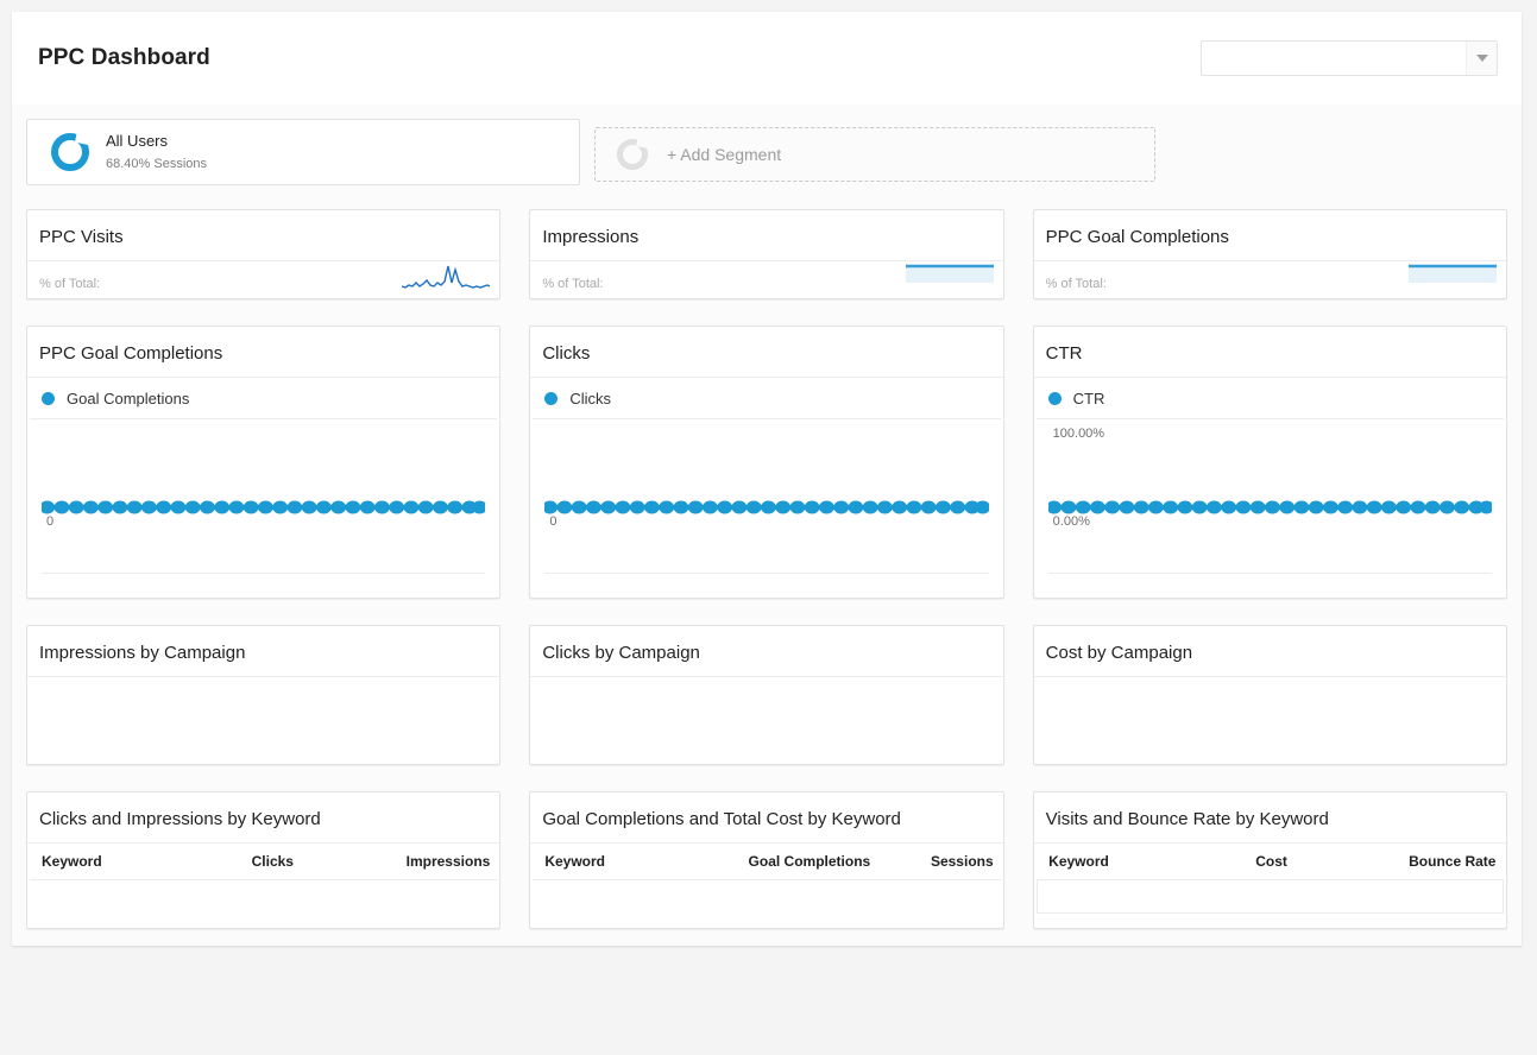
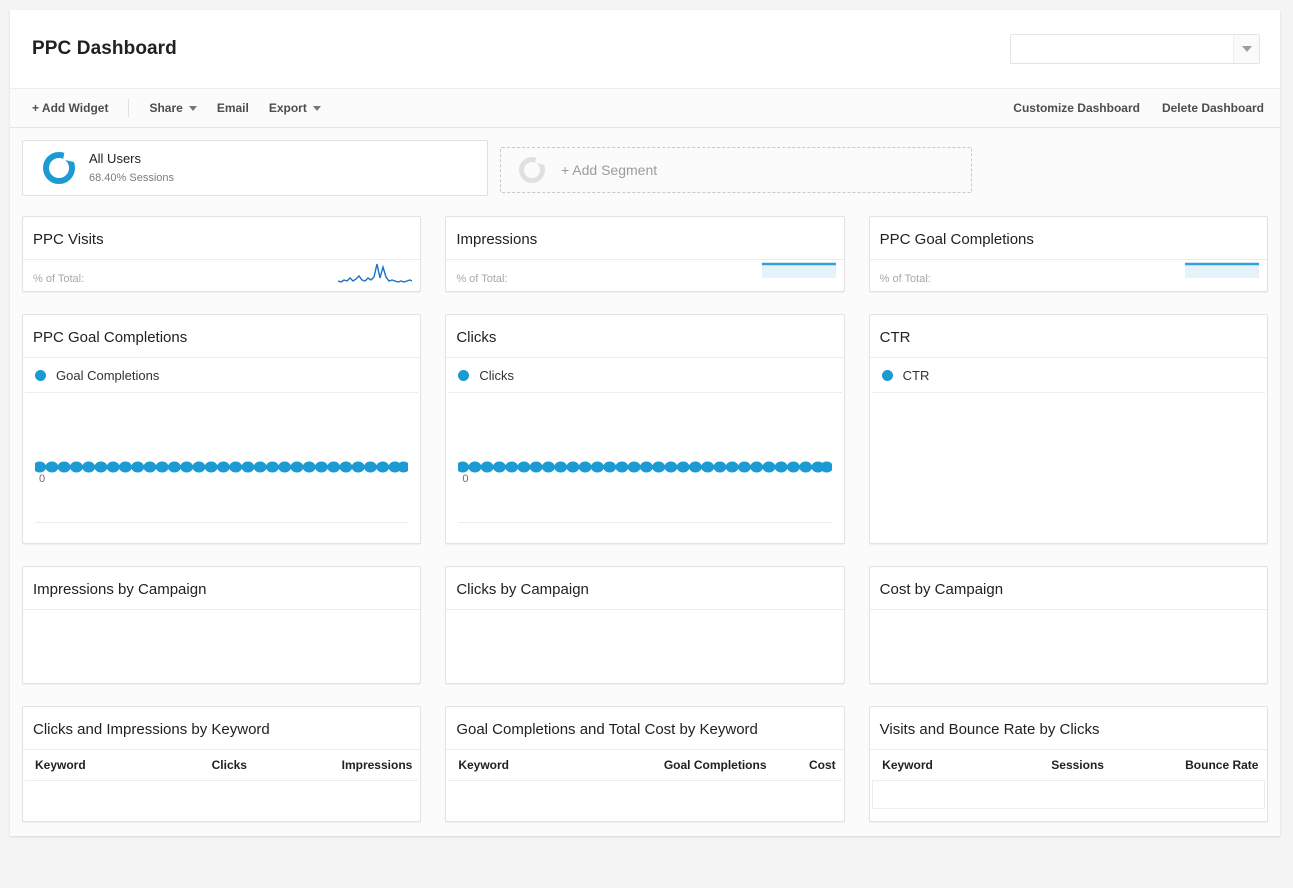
  PPC Dashboard
+ + Add Widget
+ Share
+ Email
+ Export
+ Customize Dashboard
+ Delete Dashboard
  All Users
  68.40% Sessions
  + Add Segment
  PPC Visits
  % of Total:
  Impressions
  % of Total:
  PPC Goal Completions
  % of Total:
  PPC Goal Completions
  Goal Completions
  0
  Clicks
  Clicks
  0
  CTR
  CTR
- 100.00%
- 0.00%
  Impressions by Campaign
  Clicks by Campaign
  Cost by Campaign
  Clicks and Impressions by Keyword
  Keyword	Clicks	Impressions
  Goal Completions and Total Cost by Keyword
- Keyword	Goal Completions	Sessions
+ Keyword	Goal Completions	Cost
- Visits and Bounce Rate by Keyword
+ Visits and Bounce Rate by Clicks
- Keyword	Cost	Bounce Rate
+ Keyword	Sessions	Bounce Rate
